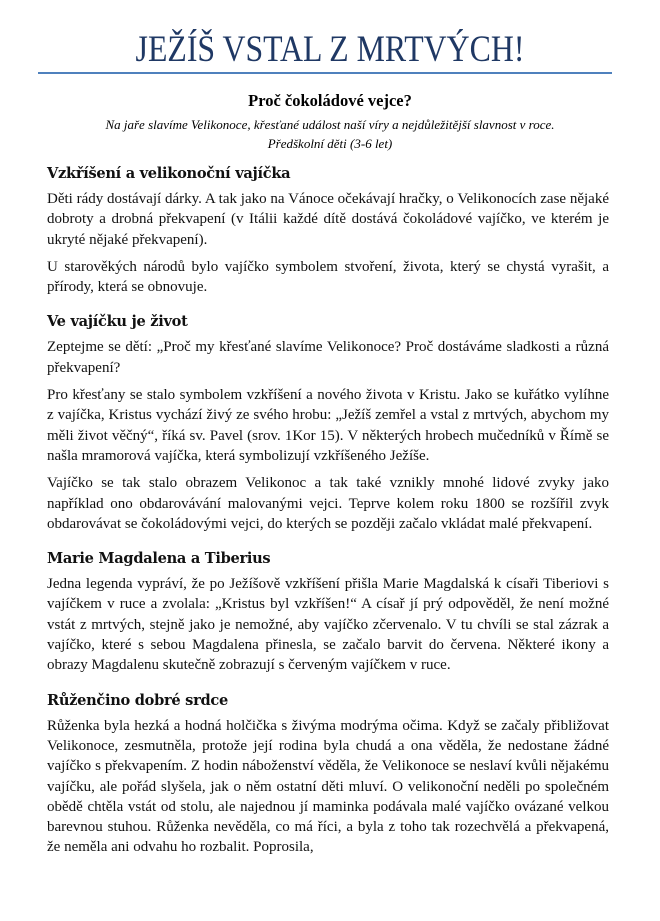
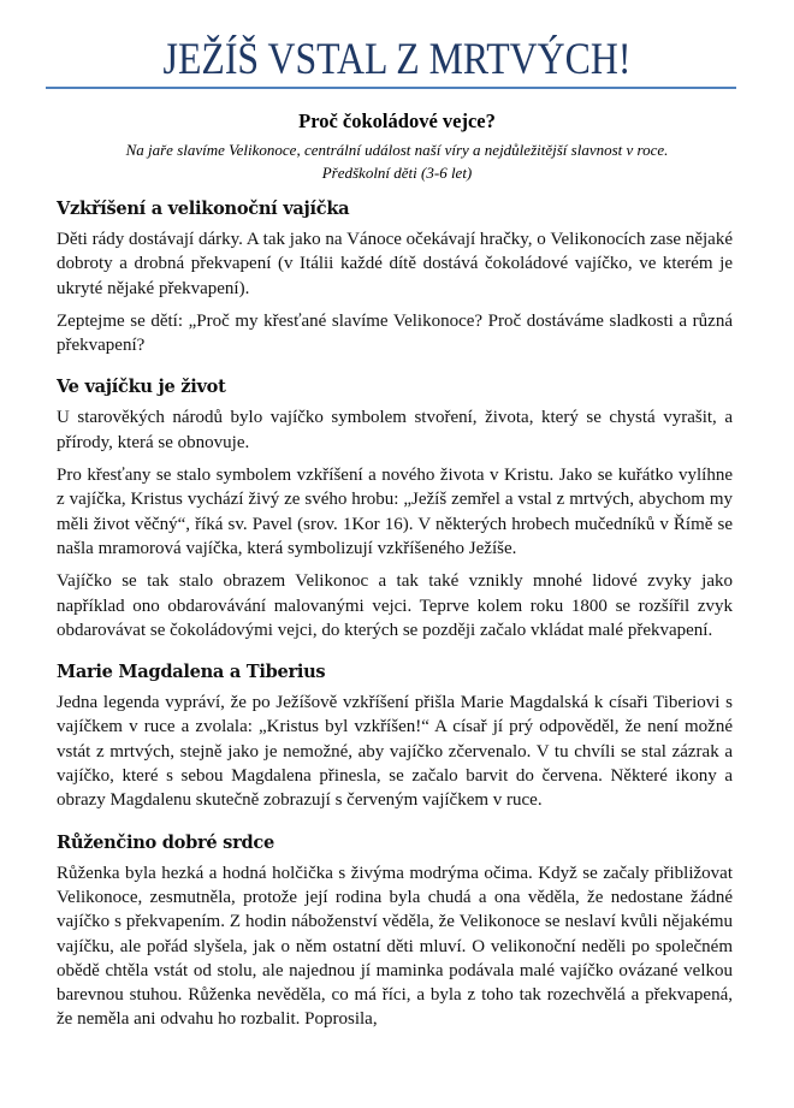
  JEŽÍŠ VSTAL Z MRTVÝCH!
  Proč čokoládové vejce?
- Na jaře slavíme Velikonoce, křesťané událost naší víry a nejdůležitější slavnost v roce.
+ Na jaře slavíme Velikonoce, centrální událost naší víry a nejdůležitější slavnost v roce.
  Předškolní děti (3-6 let)
  Vzkříšení a velikonoční vajíčka
  Děti rády dostávají dárky. A tak jako na Vánoce očekávají hračky, o Velikonocích zase nějaké dobroty a drobná překvapení (v Itálii každé dítě dostává čokoládové vajíčko, ve kterém je ukryté nějaké překvapení).
- U starověkých národů bylo vajíčko symbolem stvoření, života, který se chystá vyrašit, a přírody, která se obnovuje.
+ Zeptejme se dětí: „Proč my křesťané slavíme Velikonoce? Proč dostáváme sladkosti a různá překvapení?
  Ve vajíčku je život
- Zeptejme se dětí: „Proč my křesťané slavíme Velikonoce? Proč dostáváme sladkosti a různá překvapení?
+ U starověkých národů bylo vajíčko symbolem stvoření, života, který se chystá vyrašit, a přírody, která se obnovuje.
- Pro křesťany se stalo symbolem vzkříšení a nového života v Kristu. Jako se kuřátko vylíhne z vajíčka, Kristus vychází živý ze svého hrobu: „Ježíš zemřel a vstal z mrtvých, abychom my měli život věčný“, říká sv. Pavel (srov. 1Kor 15). V některých hrobech mučedníků v Římě se našla mramorová vajíčka, která symbolizují vzkříšeného Ježíše.
+ Pro křesťany se stalo symbolem vzkříšení a nového života v Kristu. Jako se kuřátko vylíhne z vajíčka, Kristus vychází živý ze svého hrobu: „Ježíš zemřel a vstal z mrtvých, abychom my měli život věčný“, říká sv. Pavel (srov. 1Kor 16). V některých hrobech mučedníků v Římě se našla mramorová vajíčka, která symbolizují vzkříšeného Ježíše.
  Vajíčko se tak stalo obrazem Velikonoc a tak také vznikly mnohé lidové zvyky jako například ono obdarovávání malovanými vejci. Teprve kolem roku 1800 se rozšířil zvyk obdarovávat se čokoládovými vejci, do kterých se později začalo vkládat malé překvapení.
  Marie Magdalena a Tiberius
  Jedna legenda vypráví, že po Ježíšově vzkříšení přišla Marie Magdalská k císaři Tiberiovi s vajíčkem v ruce a zvolala: „Kristus byl vzkříšen!“ A císař jí prý odpověděl, že není možné vstát z mrtvých, stejně jako je nemožné, aby vajíčko zčervenalo. V tu chvíli se stal zázrak a vajíčko, které s sebou Magdalena přinesla, se začalo barvit do červena. Některé ikony a obrazy Magdalenu skutečně zobrazují s červeným vajíčkem v ruce.
  Růženčino dobré srdce
  Růženka byla hezká a hodná holčička s živýma modrýma očima. Když se začaly přibližovat Velikonoce, zesmutněla, protože její rodina byla chudá a ona věděla, že nedostane žádné vajíčko s překvapením. Z hodin náboženství věděla, že Velikonoce se neslaví kvůli nějakému vajíčku, ale pořád slyšela, jak o něm ostatní děti mluví. O velikonoční neděli po společném obědě chtěla vstát od stolu, ale najednou jí maminka podávala malé vajíčko ovázané velkou barevnou stuhou. Růženka nevěděla, co má říci, a byla z toho tak rozechvělá a překvapená, že neměla ani odvahu ho rozbalit. Poprosila,
